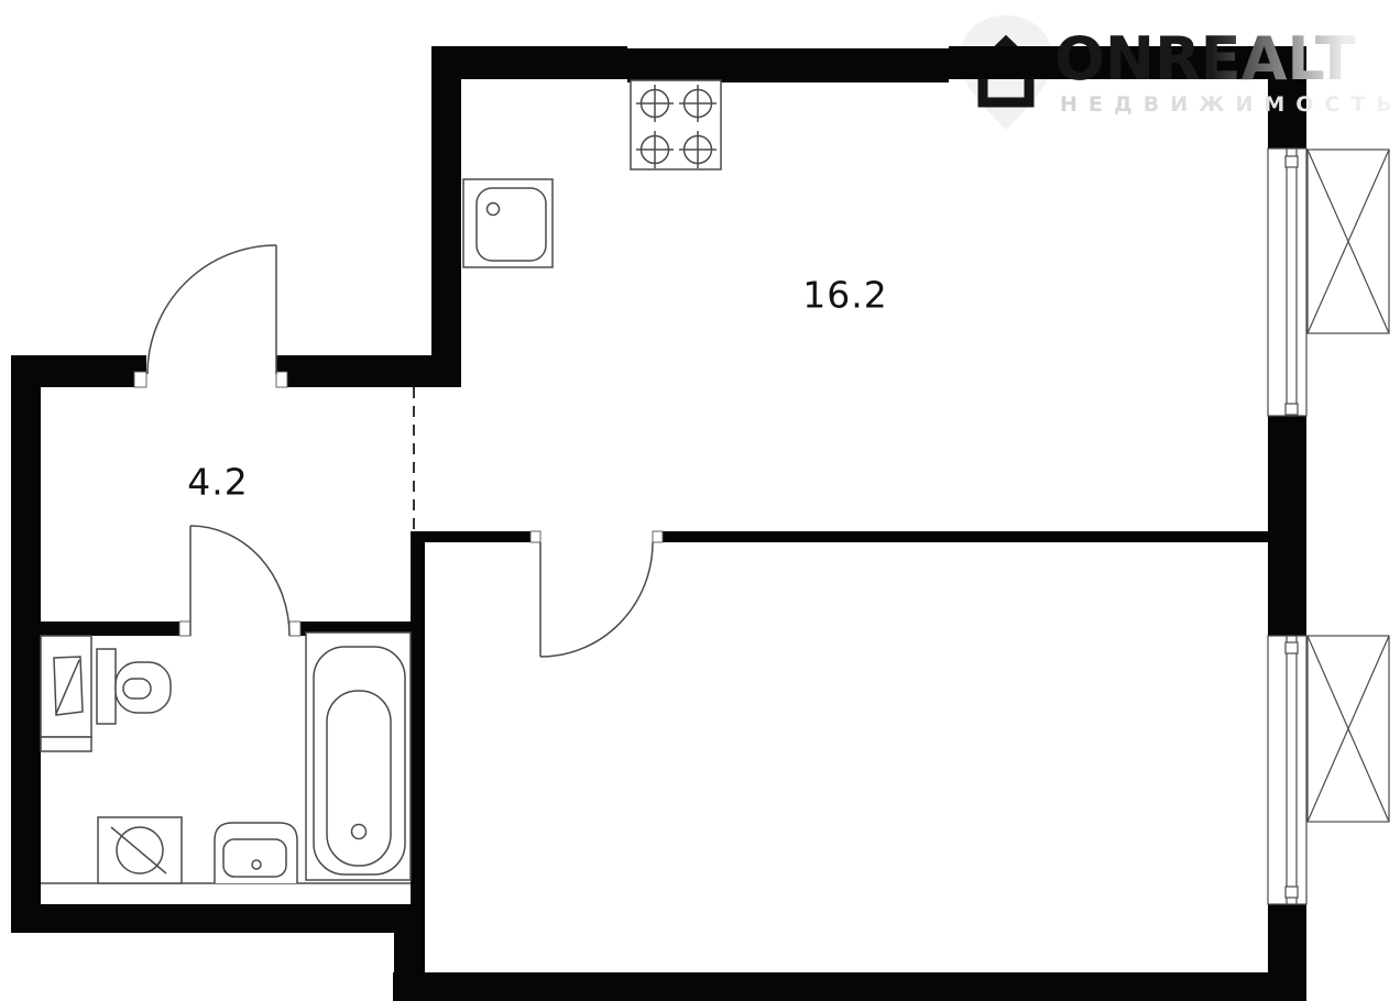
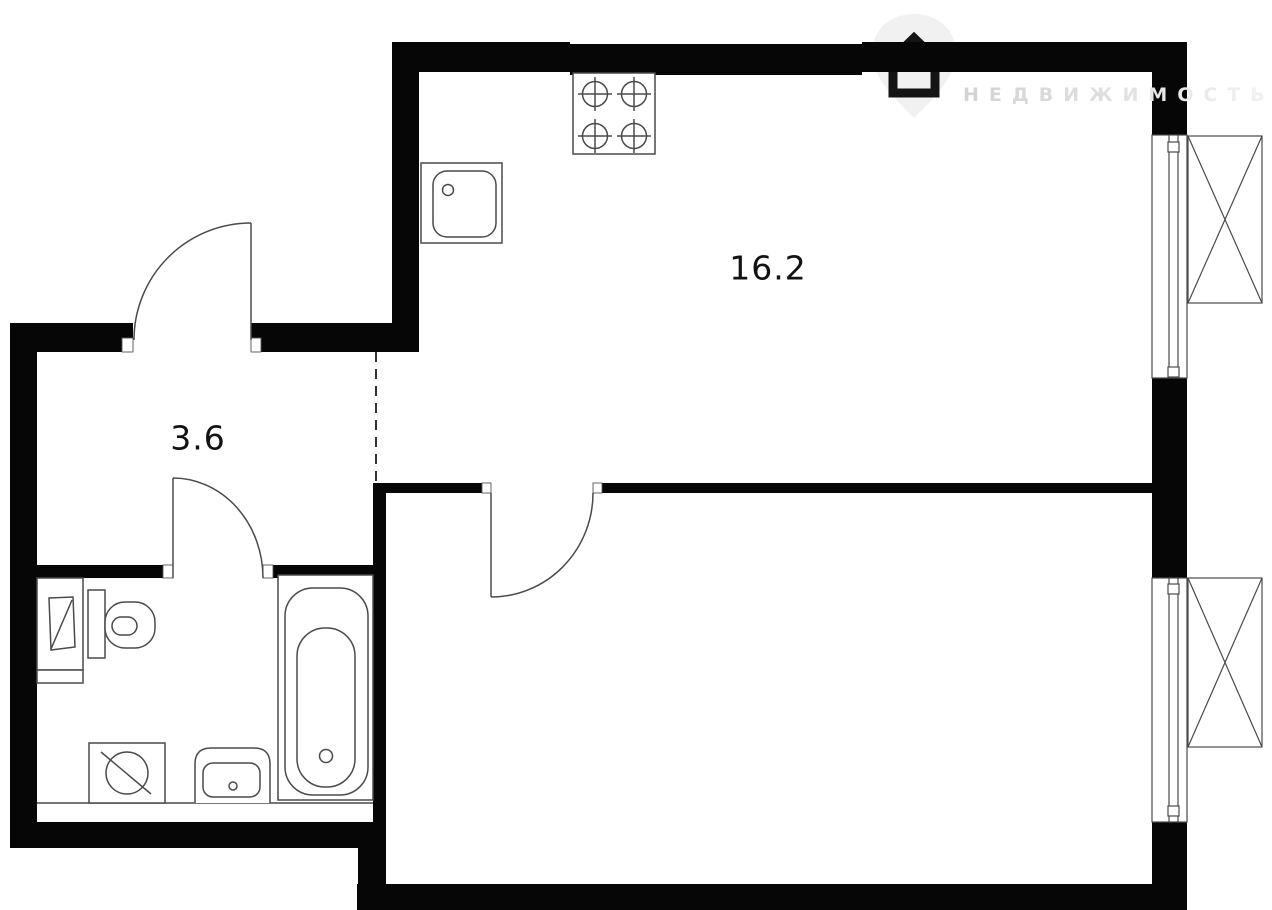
  16.2
- 4.2
+ 3.6
- ONREALT
  НЕДВИЖИМОСТЬ
